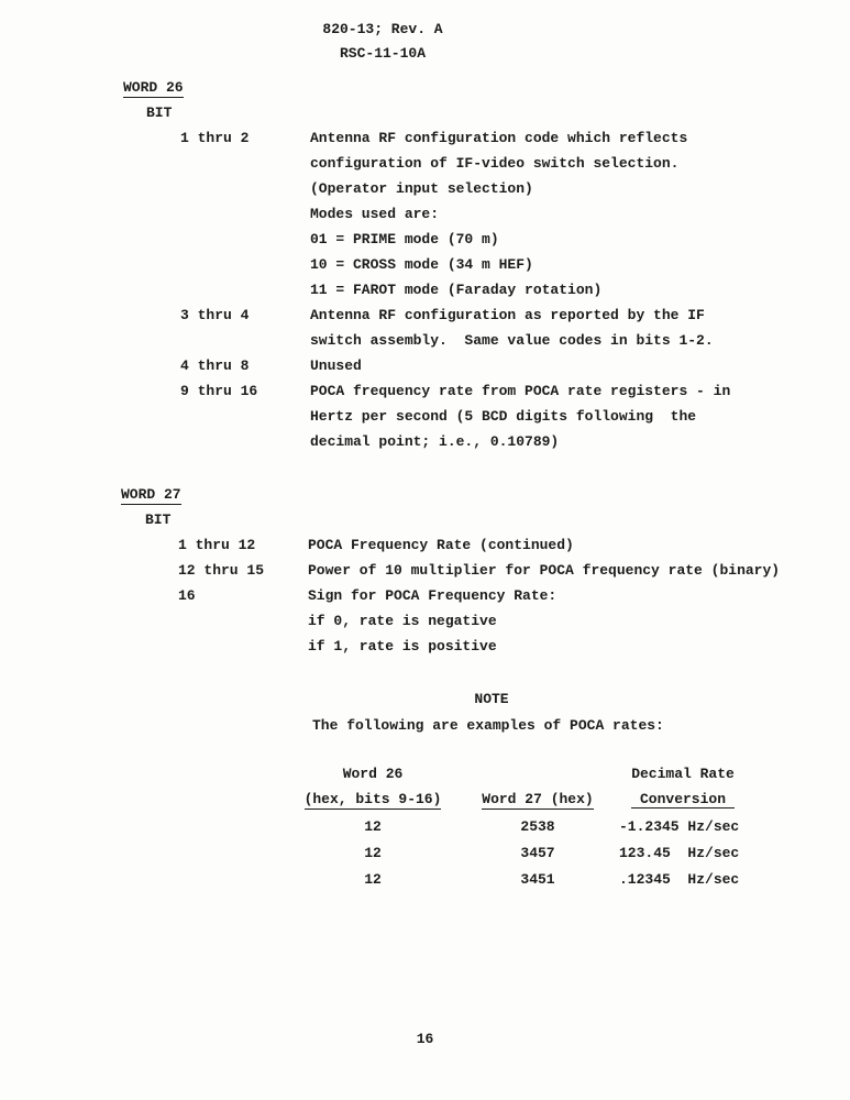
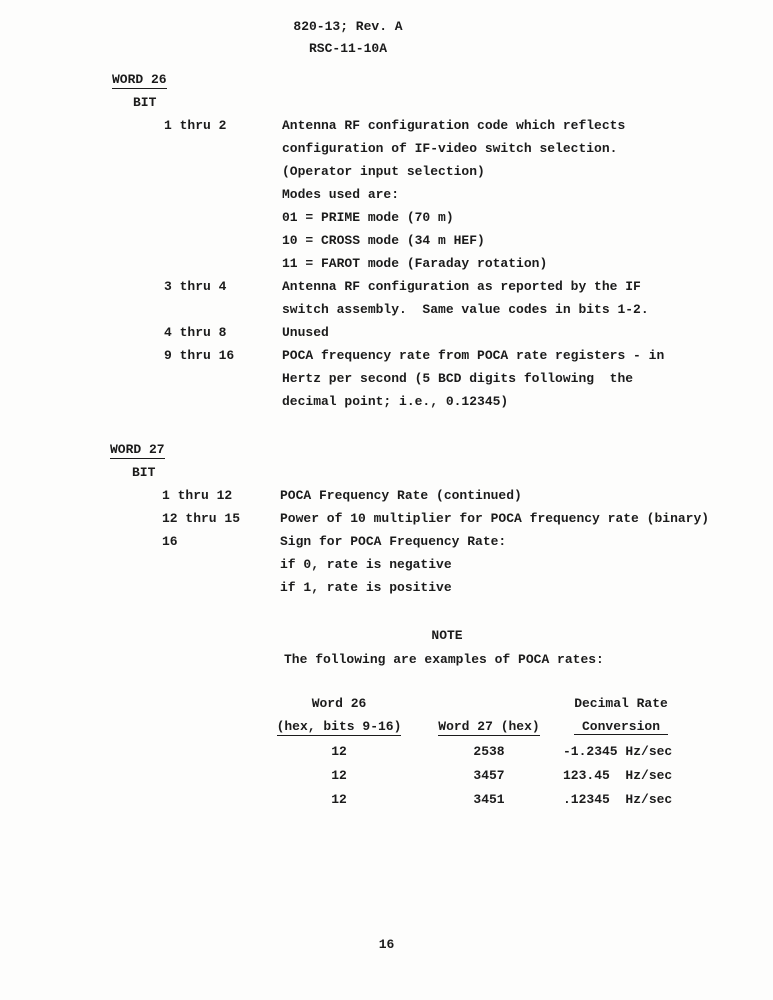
  820-13; Rev. A
  RSC-11-10A
  WORD 26
  BIT
  1 thru 2
  Antenna RF configuration code which reflects
  configuration of IF-video switch selection.
  (Operator input selection)
  Modes used are:
  01 = PRIME mode (70 m)
  10 = CROSS mode (34 m HEF)
  11 = FAROT mode (Faraday rotation)
  3 thru 4
  Antenna RF configuration as reported by the IF
  switch assembly. Same value codes in bits 1-2.
  4 thru 8
  Unused
  9 thru 16
  POCA frequency rate from POCA rate registers - in
  Hertz per second (5 BCD digits following the
- decimal point; i.e., 0.10789)
+ decimal point; i.e., 0.12345)
  WORD 27
  BIT
  1 thru 12
  POCA Frequency Rate (continued)
  12 thru 15
  Power of 10 multiplier for POCA frequency rate (binary)
  16
  Sign for POCA Frequency Rate:
  if 0, rate is negative
  if 1, rate is positive
  NOTE
  The following are examples of POCA rates:
  Word 26
  Decimal Rate
  (hex, bits 9-16)
  Word 27 (hex)
  Conversion
  12
  2538
  -1.2345 Hz/sec
  12
  3457
  123.45 Hz/sec
  12
  3451
  .12345 Hz/sec
  16
